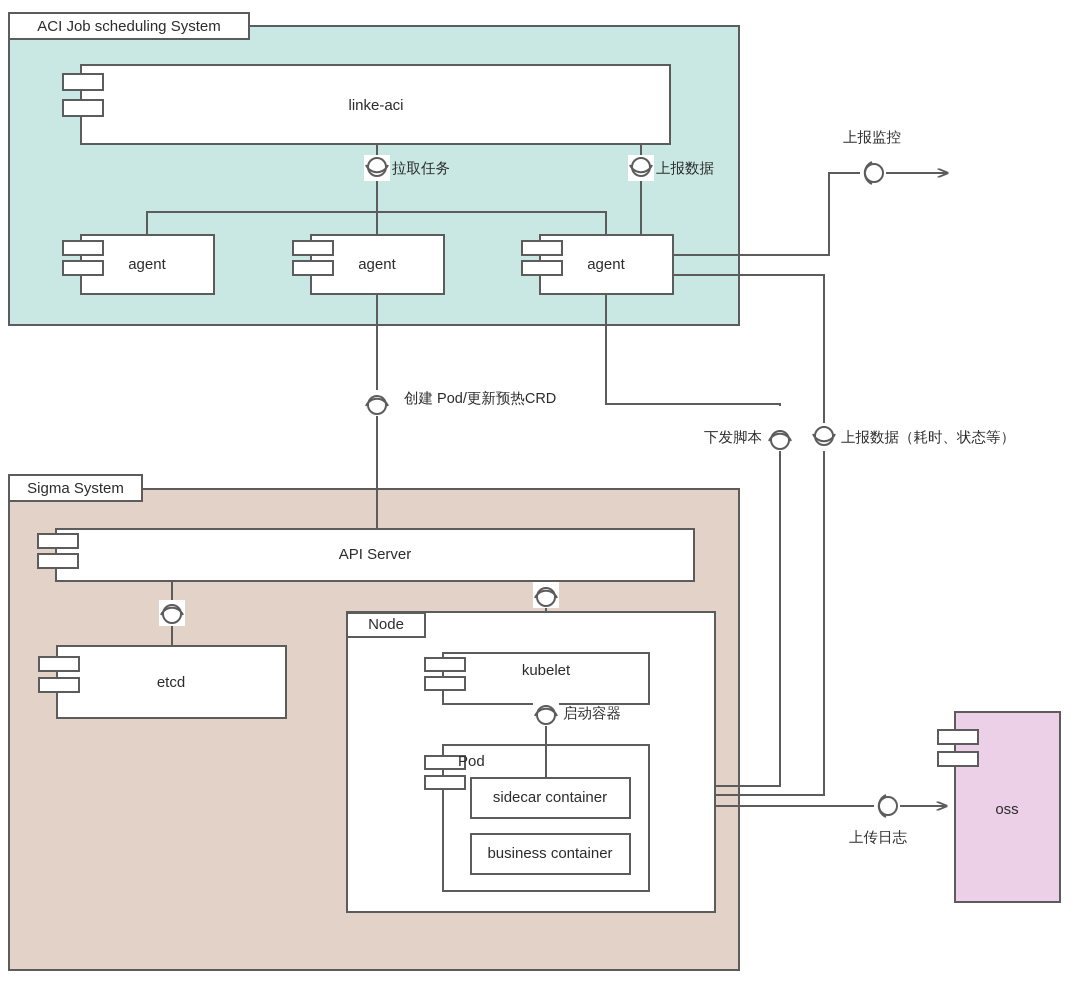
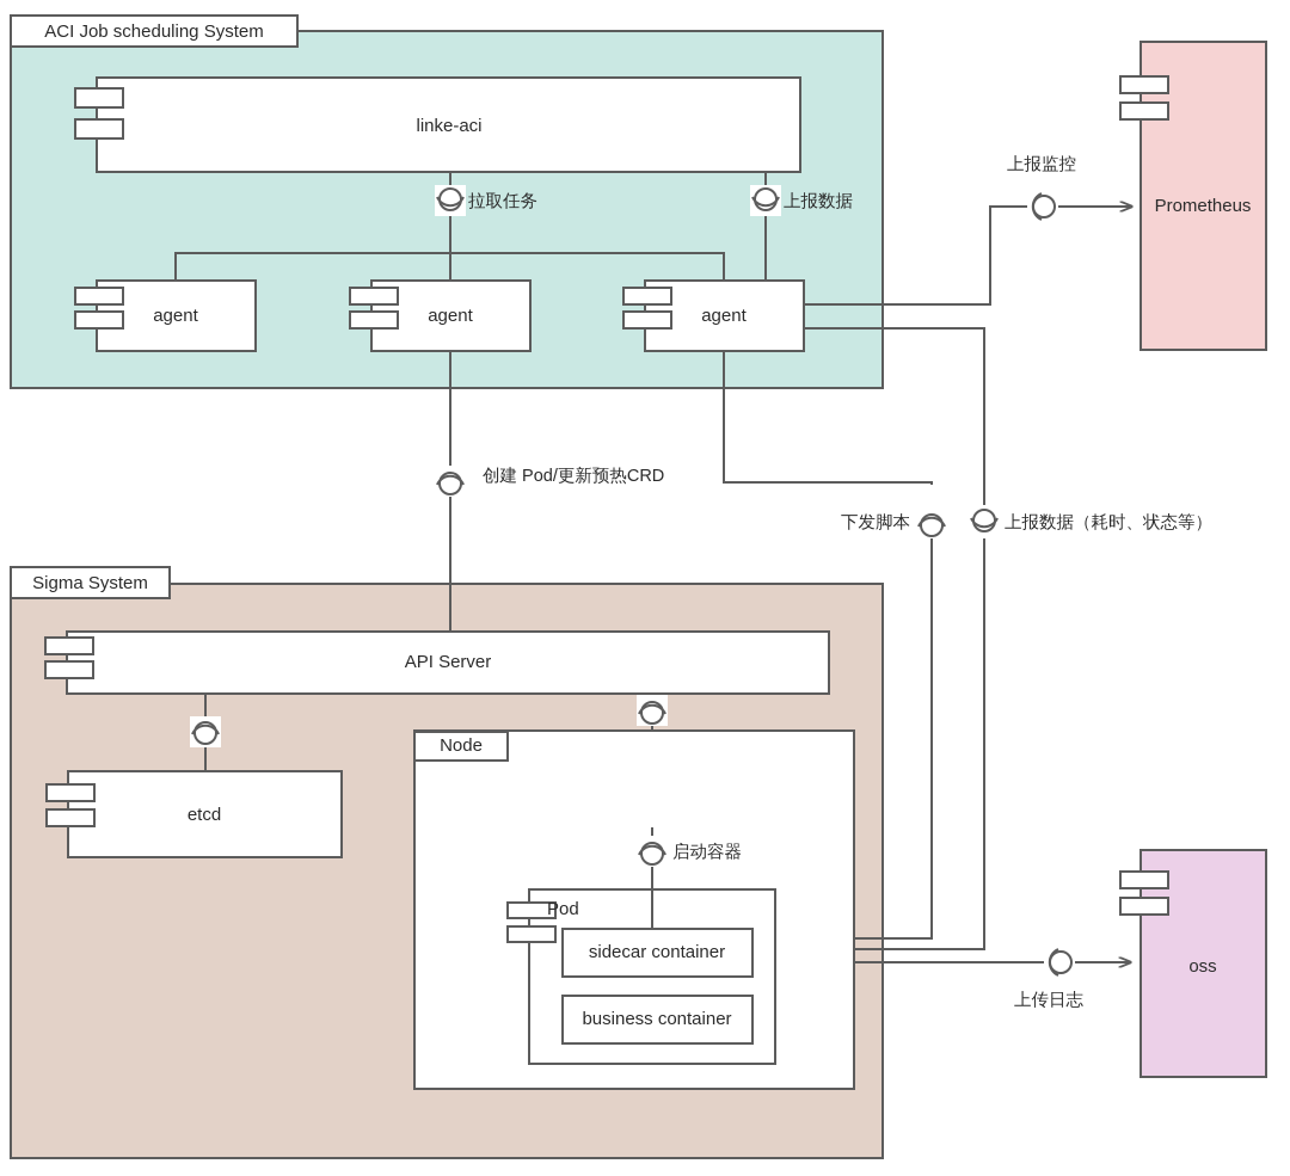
  ACI Job scheduling System
  Sigma System
  linke-aci
  agent
  agent
  agent
+ Prometheus
  oss
  API Server
  etcd
  Node
- kubelet
  Pod
  sidecar container
  business container
  拉取任务
  上报数据
  上报监控
  创建 Pod/更新预热CRD
  下发脚本
  上报数据（耗时、状态等）
  启动容器
  上传日志
